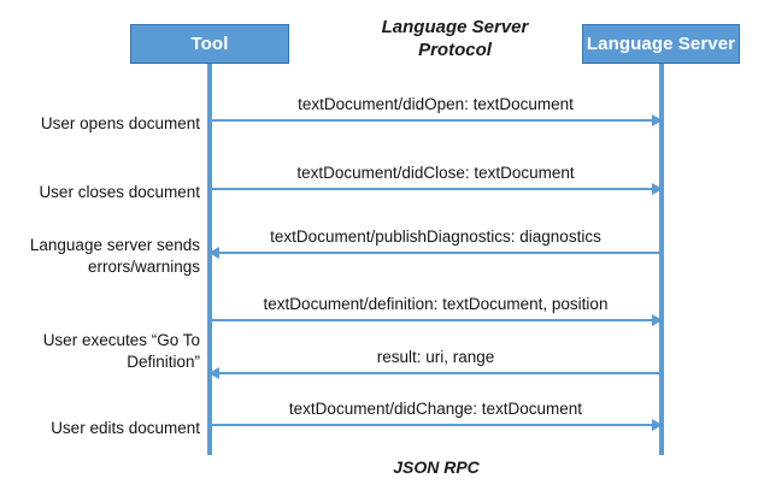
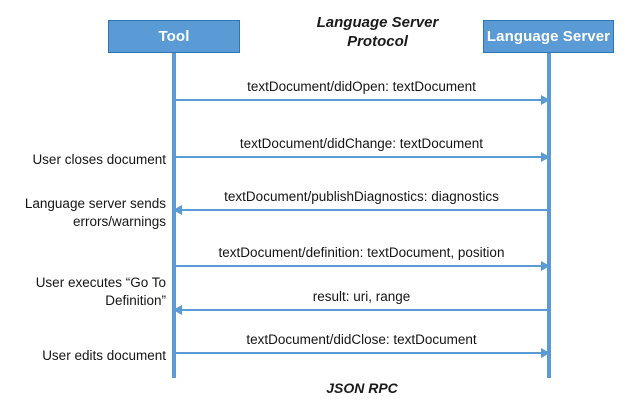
  Tool
  Language Server
  Language Server Protocol
- User opens document
  User closes document
  Language server sends
  errors/warnings
  User executes “Go To
  Definition”
  User edits document
  textDocument/didOpen: textDocument
- textDocument/didClose: textDocument
+ textDocument/didChange: textDocument
  textDocument/publishDiagnostics: diagnostics
  textDocument/definition: textDocument, position
  result: uri, range
- textDocument/didChange: textDocument
+ textDocument/didClose: textDocument
  JSON RPC
